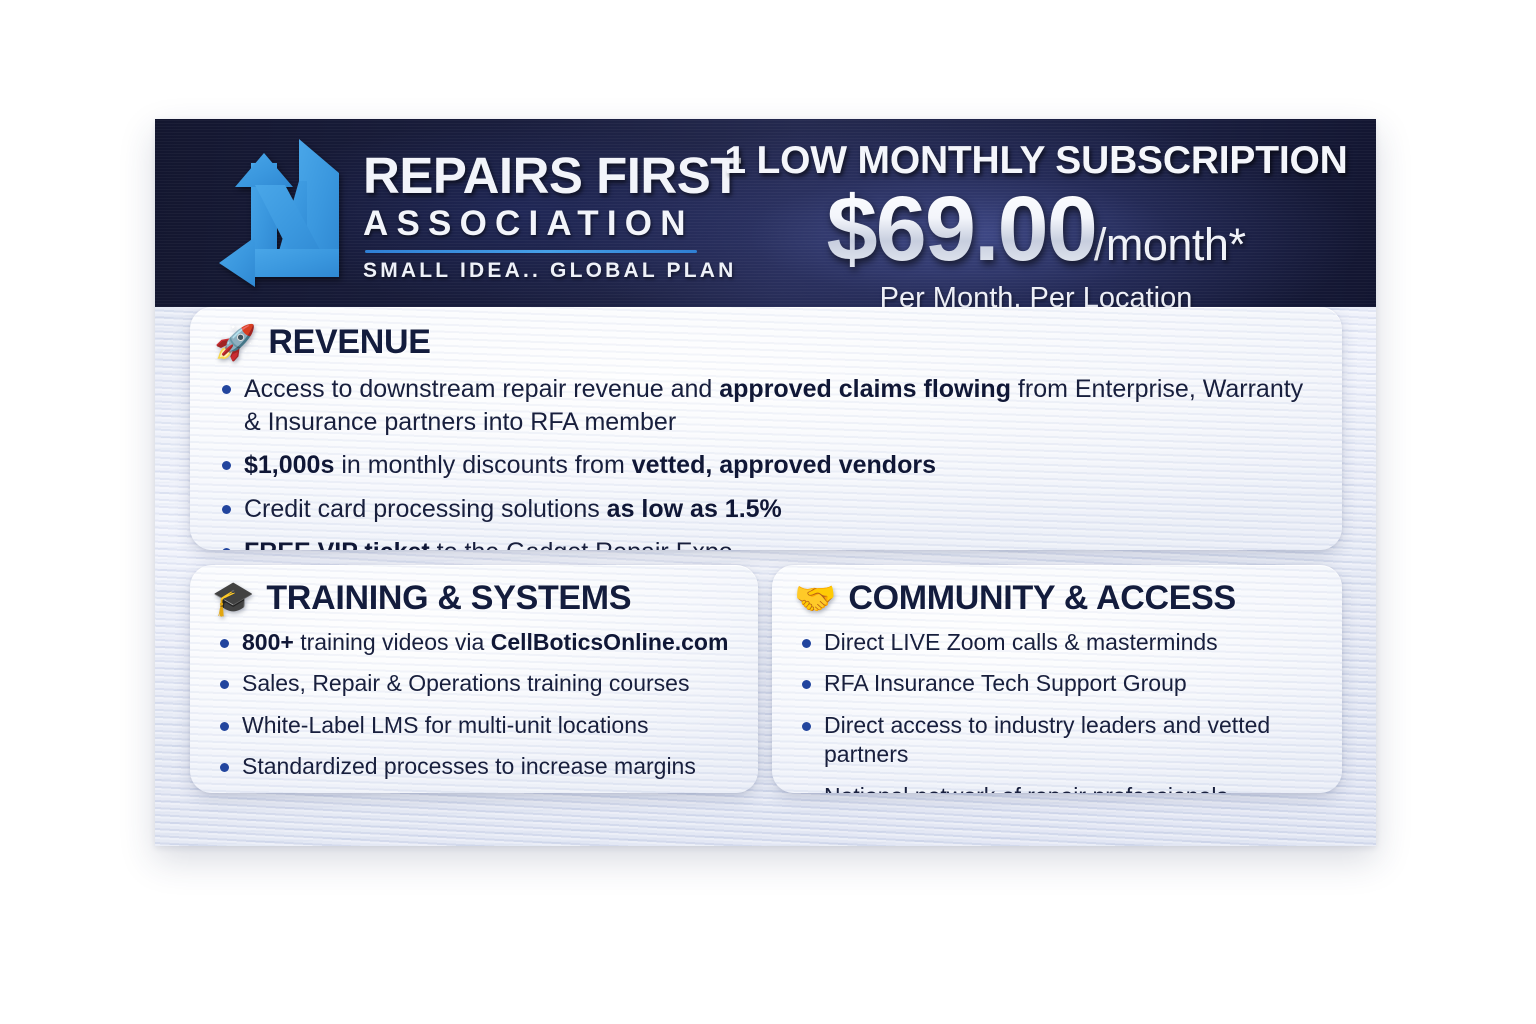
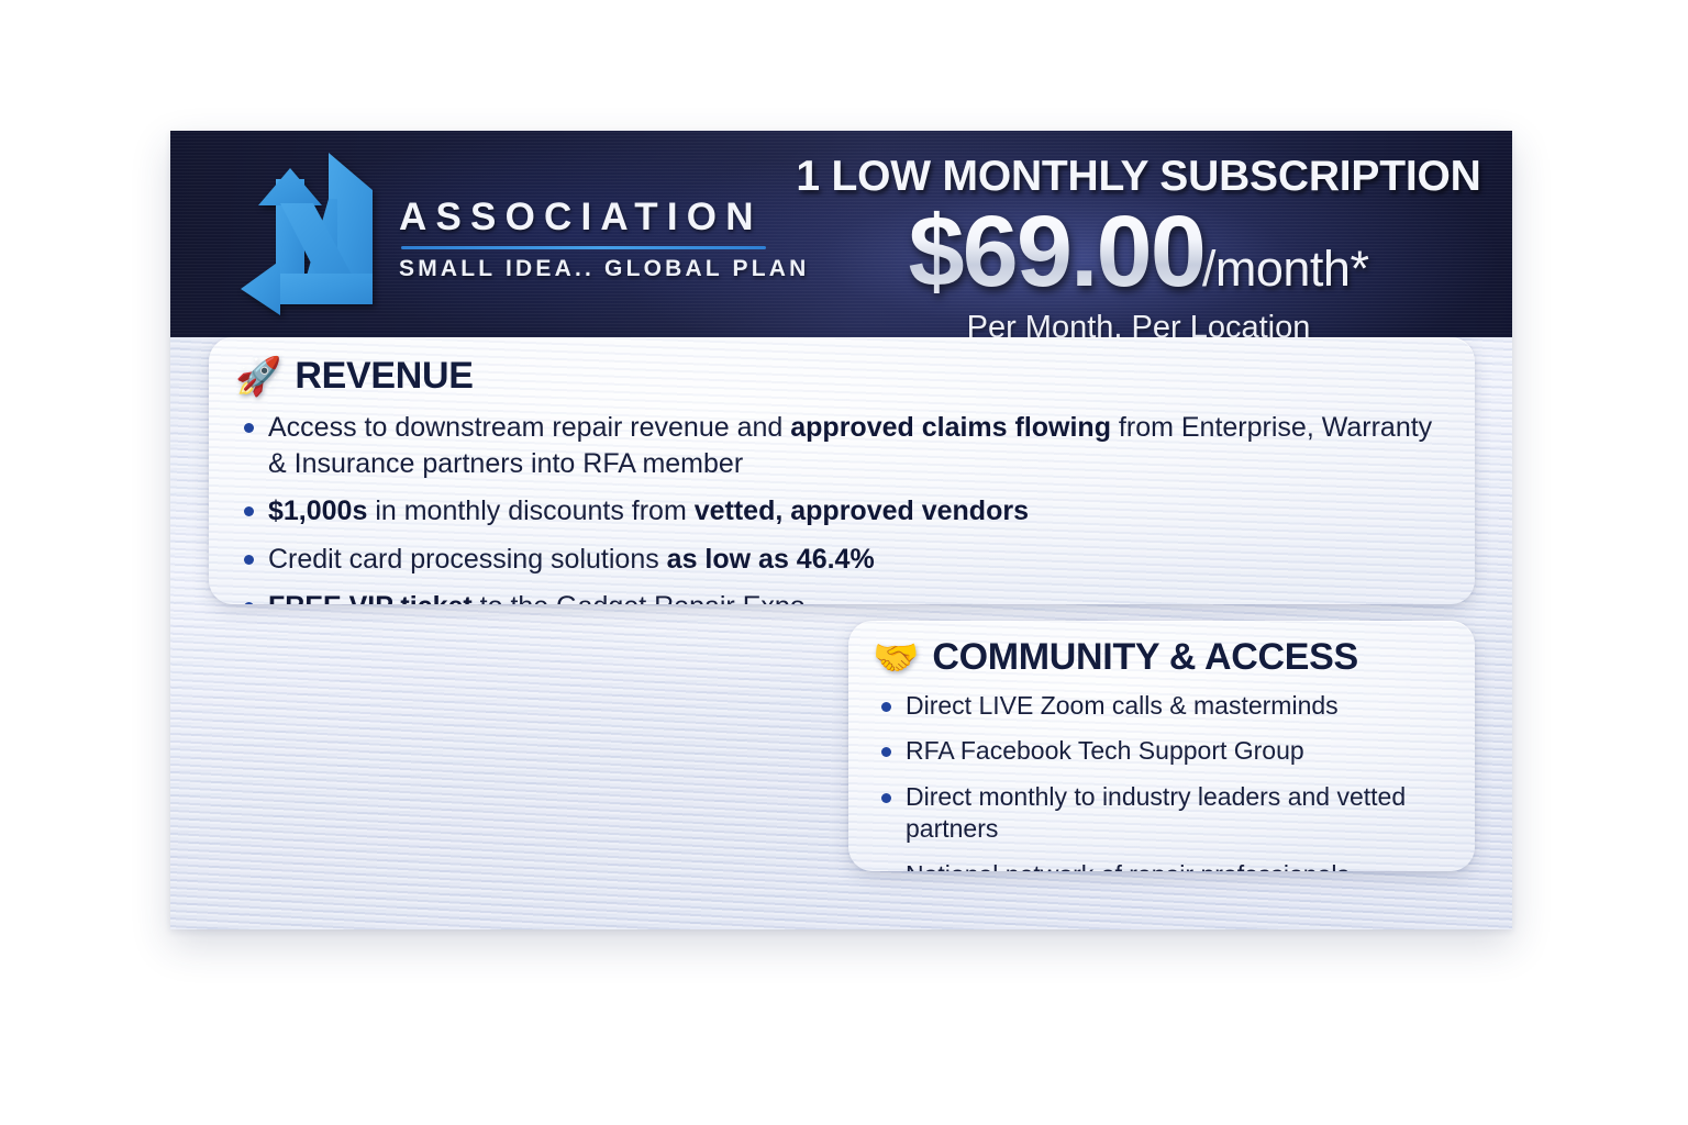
- REPAIRS FIRST
  ASSOCIATION
  SMALL IDEA.. GLOBAL PLAN
  1 LOW MONTHLY SUBSCRIPTION
  $69.00
  /month*
  Per Month, Per Location
  🚀
  REVENUE
  Access to downstream repair revenue and approved claims flowing from Enterprise, Warranty & Insurance partners into RFA member
  $1,000s in monthly discounts from vetted, approved vendors
- Credit card processing solutions as low as 1.5%
+ Credit card processing solutions as low as 46.4%
- 🎓
- TRAINING & SYSTEMS
- 800+ training videos via CellBoticsOnline.com
- Sales, Repair & Operations training courses
- White-Label LMS for multi-unit locations
- Standardized processes to increase margins
  🤝
  COMMUNITY & ACCESS
  Direct LIVE Zoom calls & masterminds
- RFA Insurance Tech Support Group
+ RFA Facebook Tech Support Group
- Direct access to industry leaders and vetted partners
+ Direct monthly to industry leaders and vetted partners
